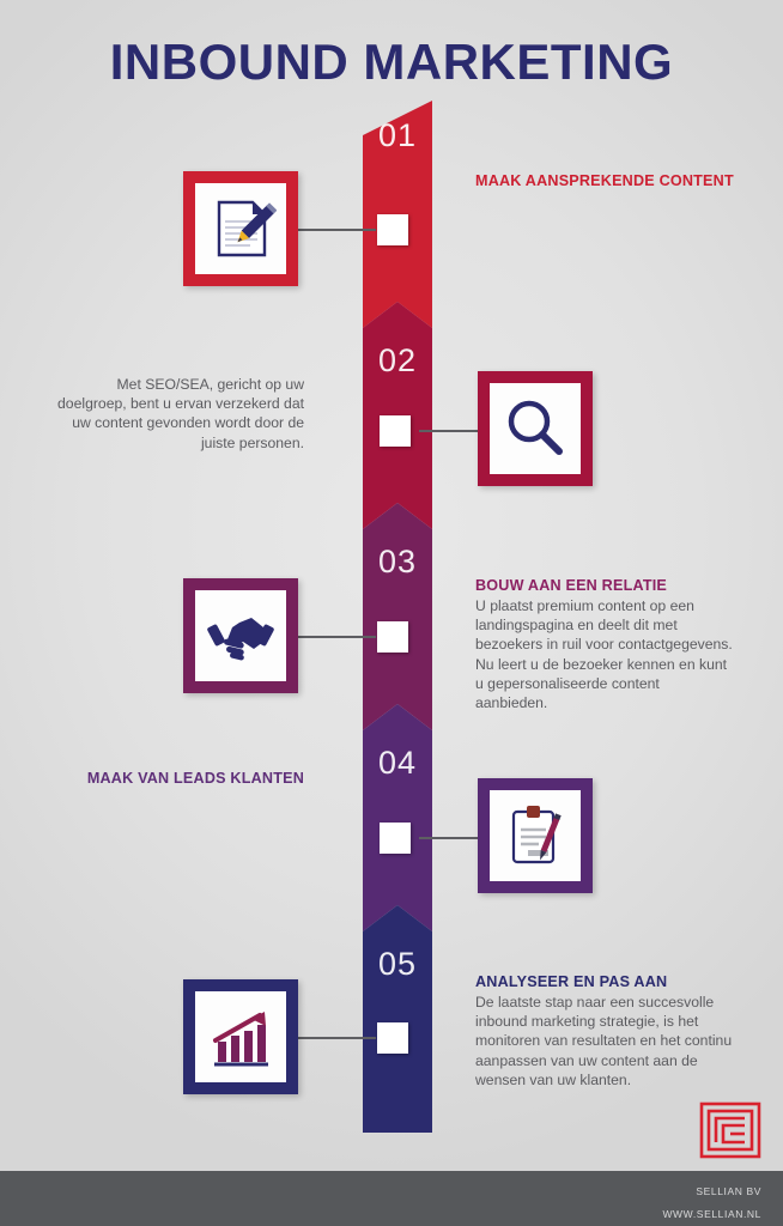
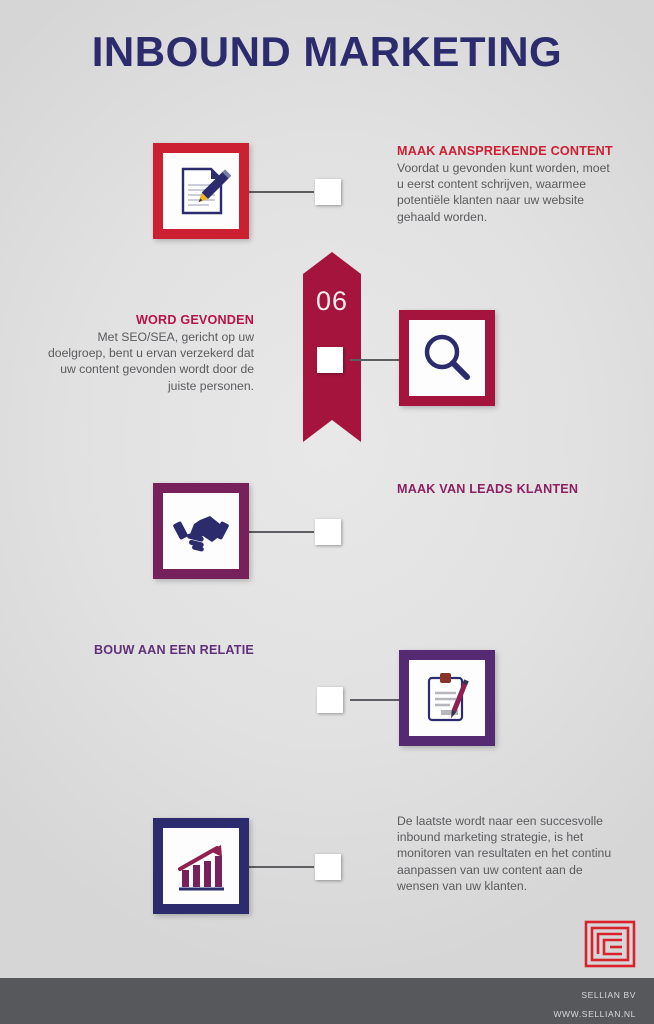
  INBOUND MARKETING
- 01
- 02
+ 06
- 03
- 04
- 05
  MAAK AANSPREKENDE CONTENT
+ Voordat u gevonden kunt worden, moet u eerst content schrijven, waarmee potentiële klanten naar uw website gehaald worden.
+ WORD GEVONDEN
  Met SEO/SEA, gericht op uw doelgroep, bent u ervan verzekerd dat uw content gevonden wordt door de juiste personen.
- BOUW AAN EEN RELATIE
+ MAAK VAN LEADS KLANTEN
- U plaatst premium content op een landingspagina en deelt dit met bezoekers in ruil voor contactgegevens. Nu leert u de bezoeker kennen en kunt u gepersonaliseerde content aanbieden.
- MAAK VAN LEADS KLANTEN
+ BOUW AAN EEN RELATIE
- ANALYSEER EN PAS AAN
- De laatste stap naar een succesvolle inbound marketing strategie, is het monitoren van resultaten en het continu aanpassen van uw content aan de wensen van uw klanten.
+ De laatste wordt naar een succesvolle inbound marketing strategie, is het monitoren van resultaten en het continu aanpassen van uw content aan de wensen van uw klanten.
  SELLIAN BV
  WWW.SELLIAN.NL
